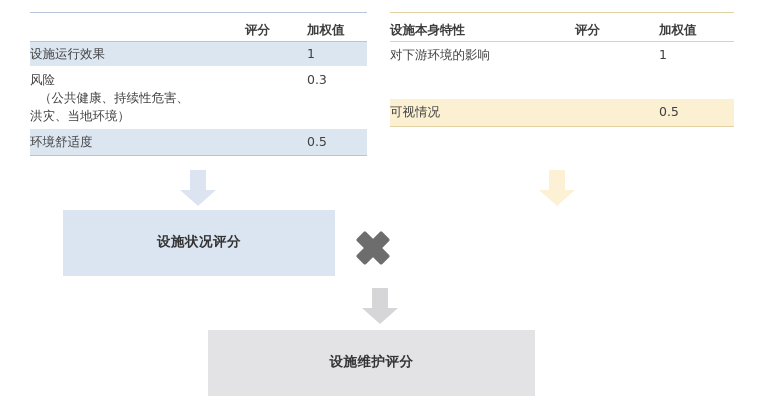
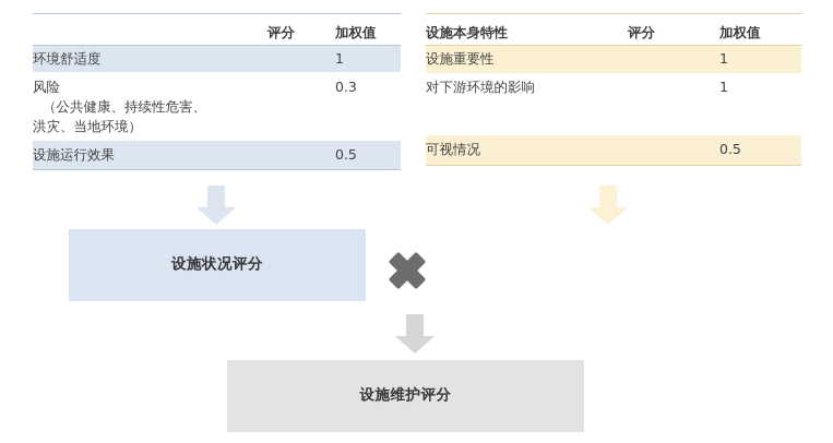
  	评分	加权值
- 设施运行效果		1
+ 环境舒适度		1
  风险 （公共健康、持续性危害、 洪灾、当地环境）		0.3
- 环境舒适度		0.5
+ 设施运行效果		0.5
  设施本身特性	评分	加权值
+ 设施重要性		1
  对下游环境的影响		1
  可视情况		0.5
  设施状况评分
  设施维护评分
